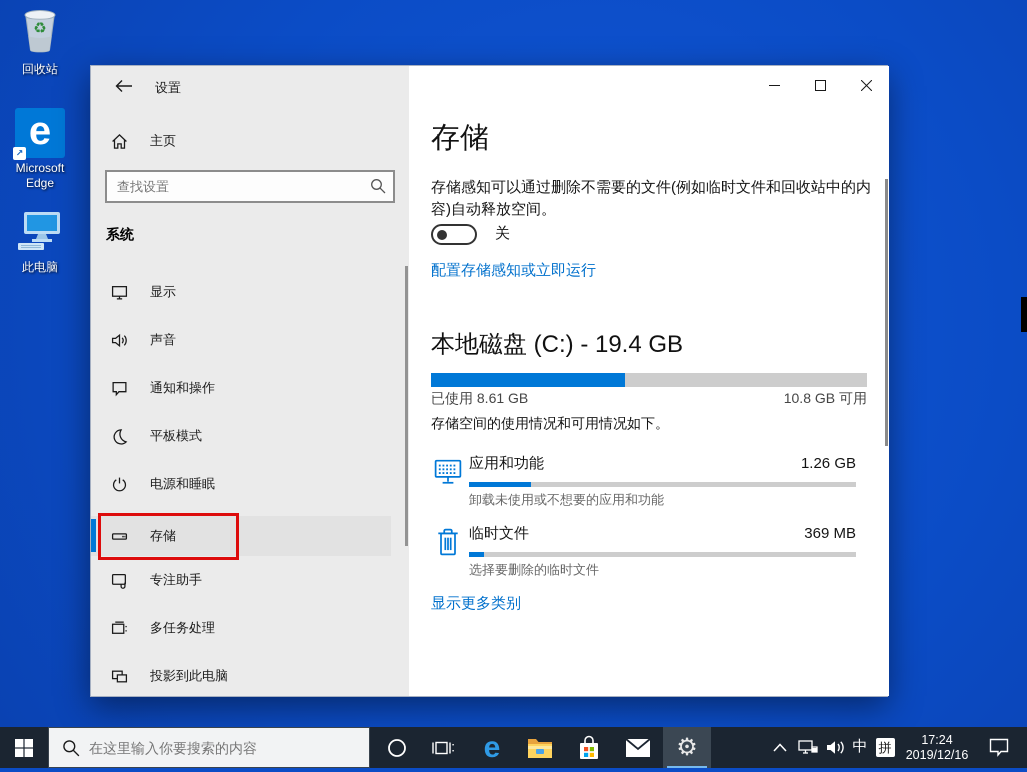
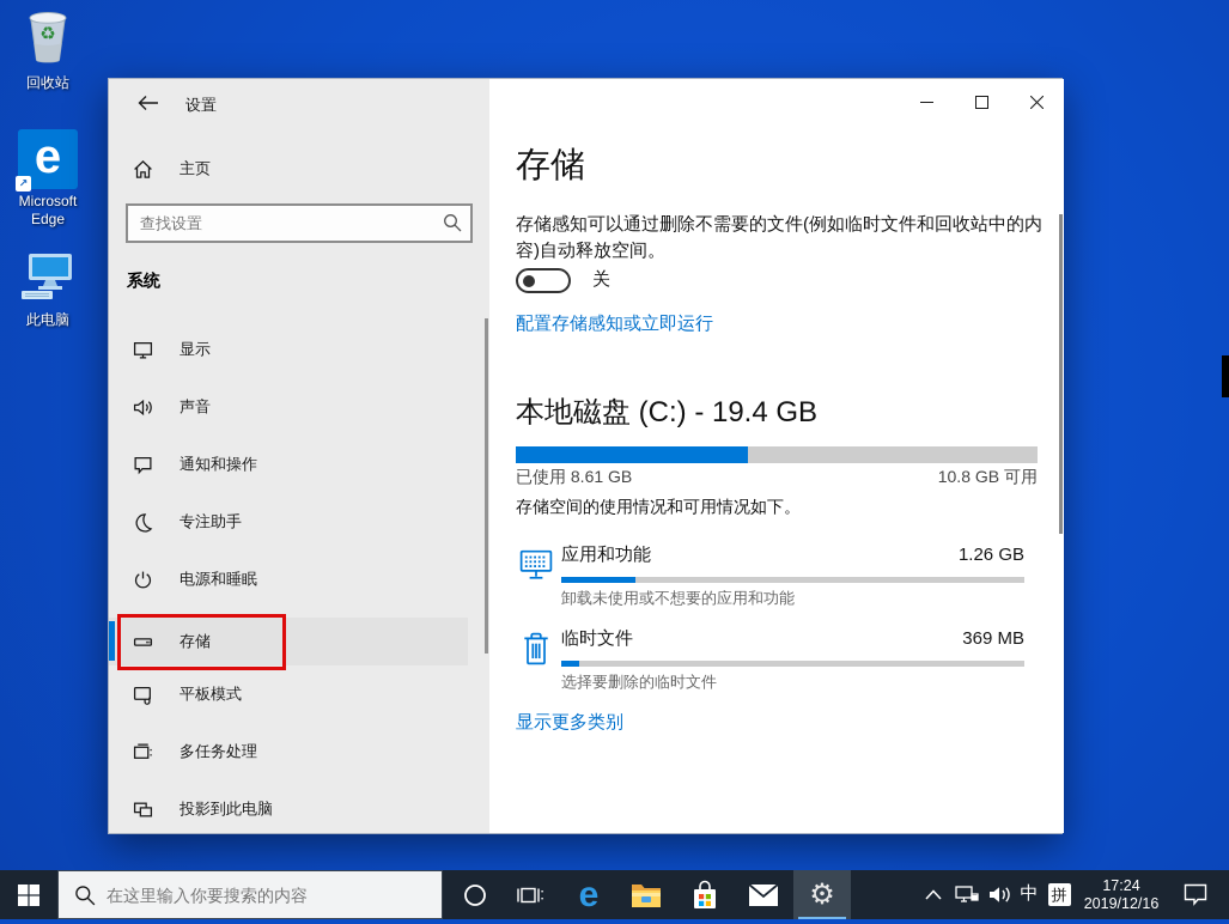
  ♻
  回收站
  e
  ↗
  Microsoft Edge
  此电脑
  设置
  主页
  查找设置
  系统
  显示
  声音
  通知和操作
- 平板模式
+ 专注助手
  电源和睡眠
  存储
- 专注助手
+ 平板模式
  多任务处理
  投影到此电脑
  存储
  存储感知可以通过删除不需要的文件(例如临时文件和回收站中的内容)自动释放空间。
  关
  配置存储感知或立即运行
  本地磁盘 (C:) - 19.4 GB
  已使用 8.61 GB
  10.8 GB 可用
  存储空间的使用情况和可用情况如下。
  应用和功能
  1.26 GB
  卸载未使用或不想要的应用和功能
  临时文件
  369 MB
  选择要删除的临时文件
  显示更多类别
  在这里输入你要搜索的内容
  e
  ⚙
  中
  拼
  17:24
  2019/12/16
